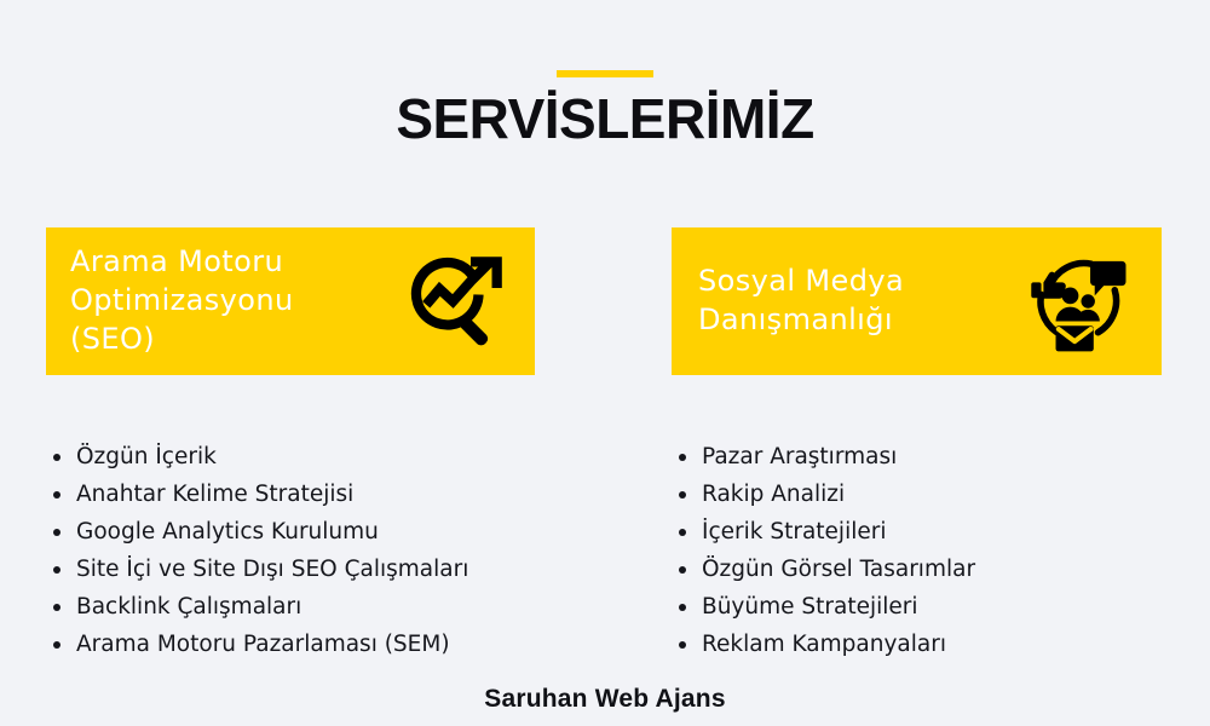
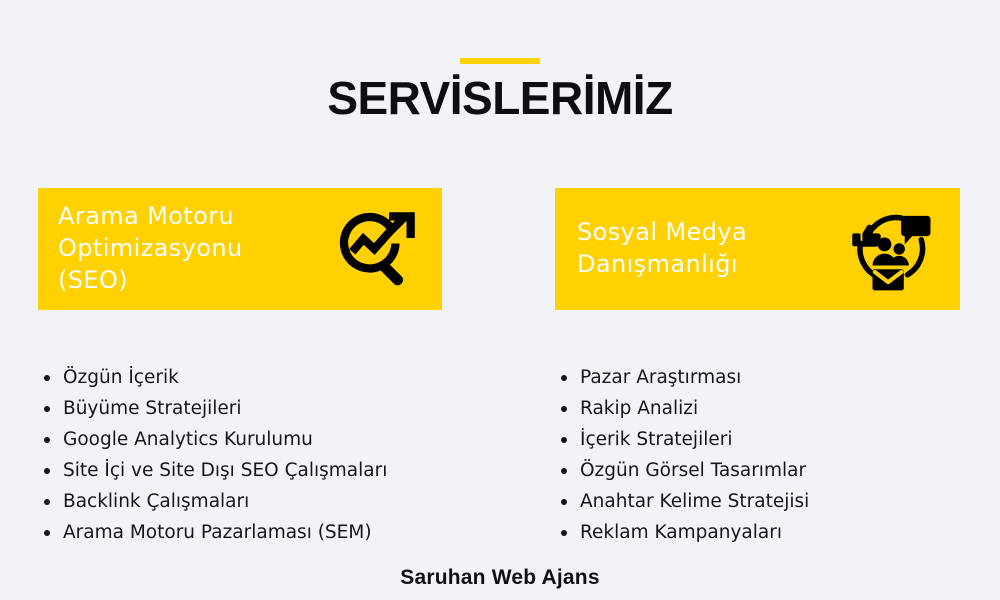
  SERVİSLERİMİZ
  Arama Motoru
  Optimizasyonu
  (SEO)
  Sosyal Medya
  Danışmanlığı
  Özgün İçerik
- Anahtar Kelime Stratejisi
+ Büyüme Stratejileri
  Google Analytics Kurulumu
  Site İçi ve Site Dışı SEO Çalışmaları
  Backlink Çalışmaları
  Arama Motoru Pazarlaması (SEM)
  Pazar Araştırması
  Rakip Analizi
  İçerik Stratejileri
  Özgün Görsel Tasarımlar
- Büyüme Stratejileri
+ Anahtar Kelime Stratejisi
  Reklam Kampanyaları
  Saruhan Web Ajans
